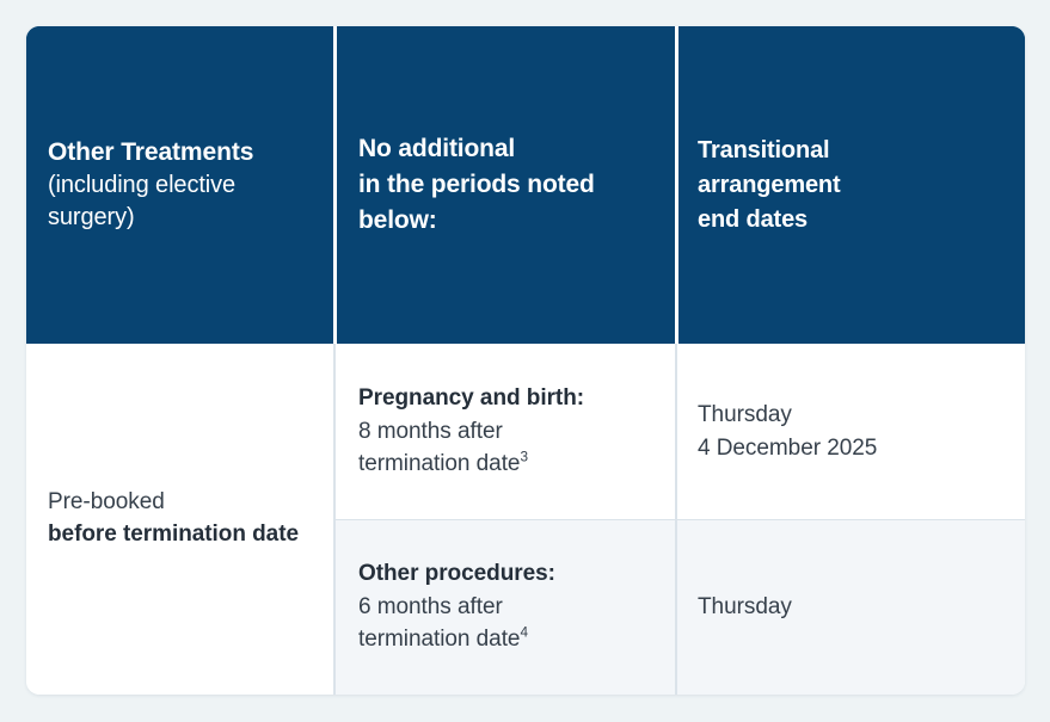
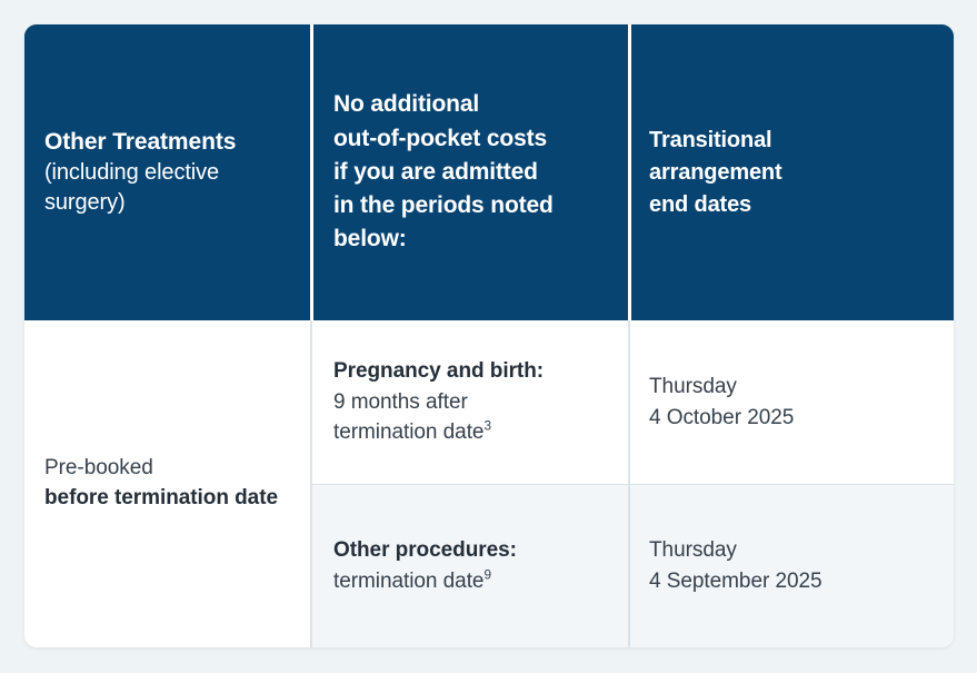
  Other Treatments
  (including elective
  surgery)
  No additional
+ out-of-pocket costs
+ if you are admitted
  in the periods noted
  below:
  Transitional
  arrangement
  end dates
  Pre-booked
  before termination date
  Pregnancy and birth:
- 8 months after
+ 9 months after
  termination date3
  Thursday
- 4 December 2025
+ 4 October 2025
  Other procedures:
- 6 months after
- termination date4
+ termination date9
  Thursday
+ 4 September 2025
